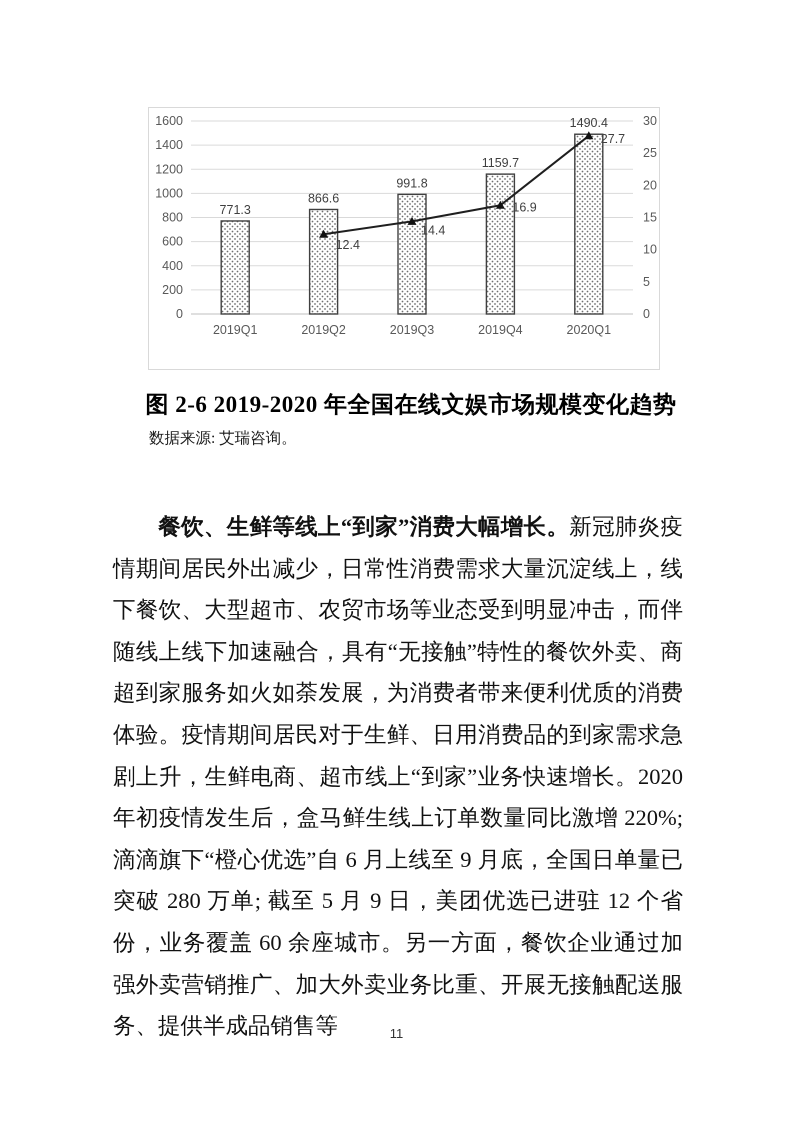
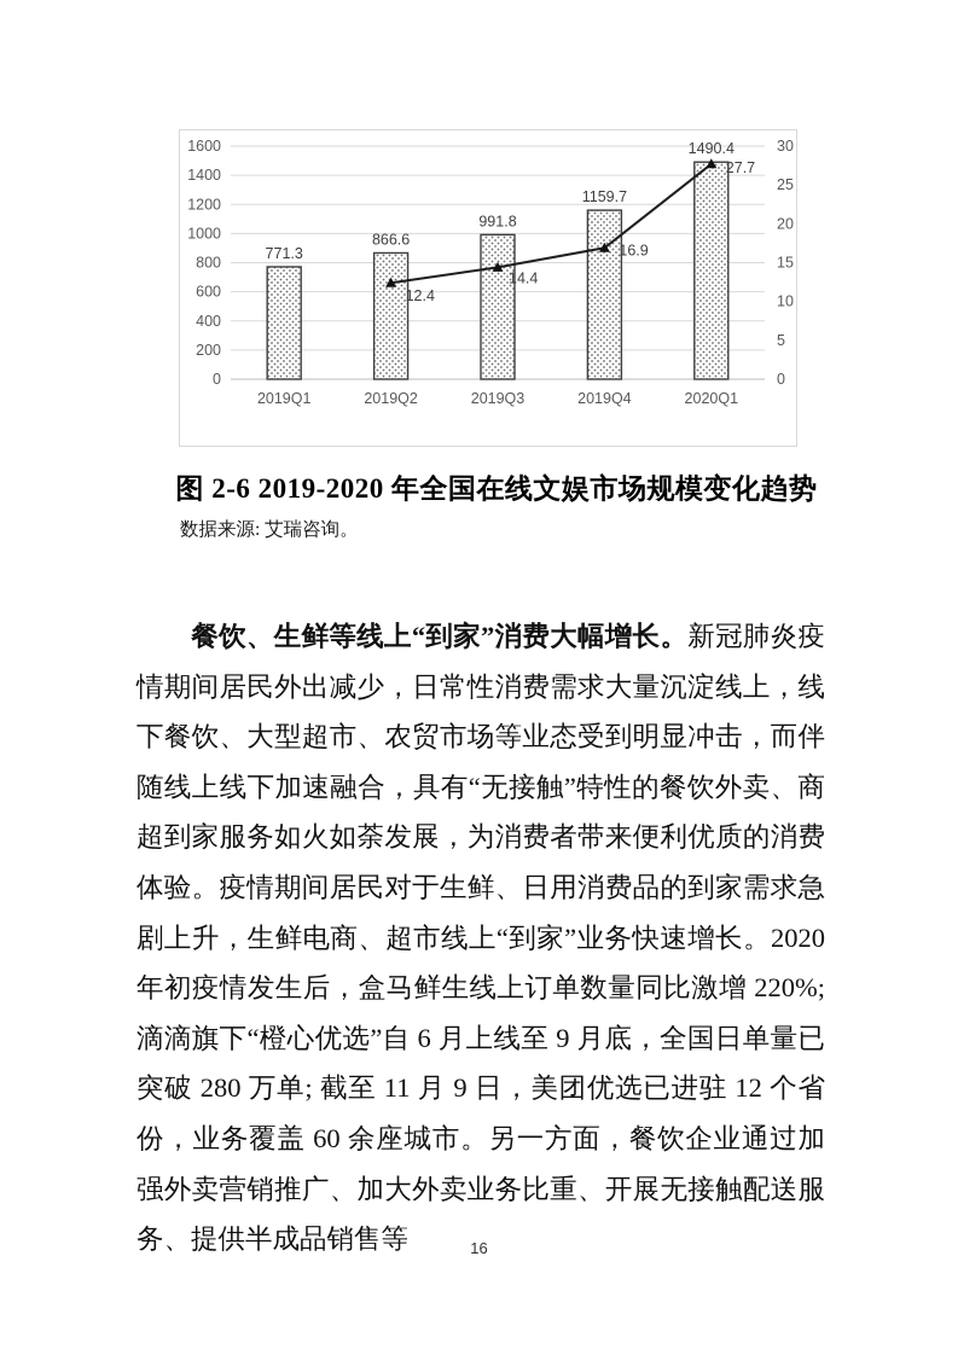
  0
  200
  400
  600
  800
  1000
  1200
  1400
  1600
  0
  5
  10
  15
  20
  25
  30
  771.3
  2019Q1
  866.6
  2019Q2
  991.8
  2019Q3
  1159.7
  2019Q4
  1490.4
  2020Q1
  12.4
  14.4
  16.9
  27.7
  图 2-6 2019-2020 年全国在线文娱市场规模变化趋势
  数据来源: 艾瑞咨询。
- 餐饮、生鲜等线上“到家”消费大幅增长。新冠肺炎疫情期间居民外出减少，日常性消费需求大量沉淀线上，线下餐饮、大型超市、农贸市场等业态受到明显冲击，而伴随线上线下加速融合，具有“无接触”特性的餐饮外卖、商超到家服务如火如荼发展，为消费者带来便利优质的消费体验。疫情期间居民对于生鲜、日用消费品的到家需求急剧上升，生鲜电商、超市线上“到家”业务快速增长。2020 年初疫情发生后，盒马鲜生线上订单数量同比激增 220%; 滴滴旗下“橙心优选”自 6 月上线至 9 月底，全国日单量已突破 280 万单; 截至 5 月 9 日，美团优选已进驻 12 个省份，业务覆盖 60 余座城市。另一方面，餐饮企业通过加强外卖营销推广、加大外卖业务比重、开展无接触配送服务、提供半成品销售等
+ 餐饮、生鲜等线上“到家”消费大幅增长。新冠肺炎疫情期间居民外出减少，日常性消费需求大量沉淀线上，线下餐饮、大型超市、农贸市场等业态受到明显冲击，而伴随线上线下加速融合，具有“无接触”特性的餐饮外卖、商超到家服务如火如荼发展，为消费者带来便利优质的消费体验。疫情期间居民对于生鲜、日用消费品的到家需求急剧上升，生鲜电商、超市线上“到家”业务快速增长。2020 年初疫情发生后，盒马鲜生线上订单数量同比激增 220%; 滴滴旗下“橙心优选”自 6 月上线至 9 月底，全国日单量已突破 280 万单; 截至 11 月 9 日，美团优选已进驻 12 个省份，业务覆盖 60 余座城市。另一方面，餐饮企业通过加强外卖营销推广、加大外卖业务比重、开展无接触配送服务、提供半成品销售等
- 11
+ 16
